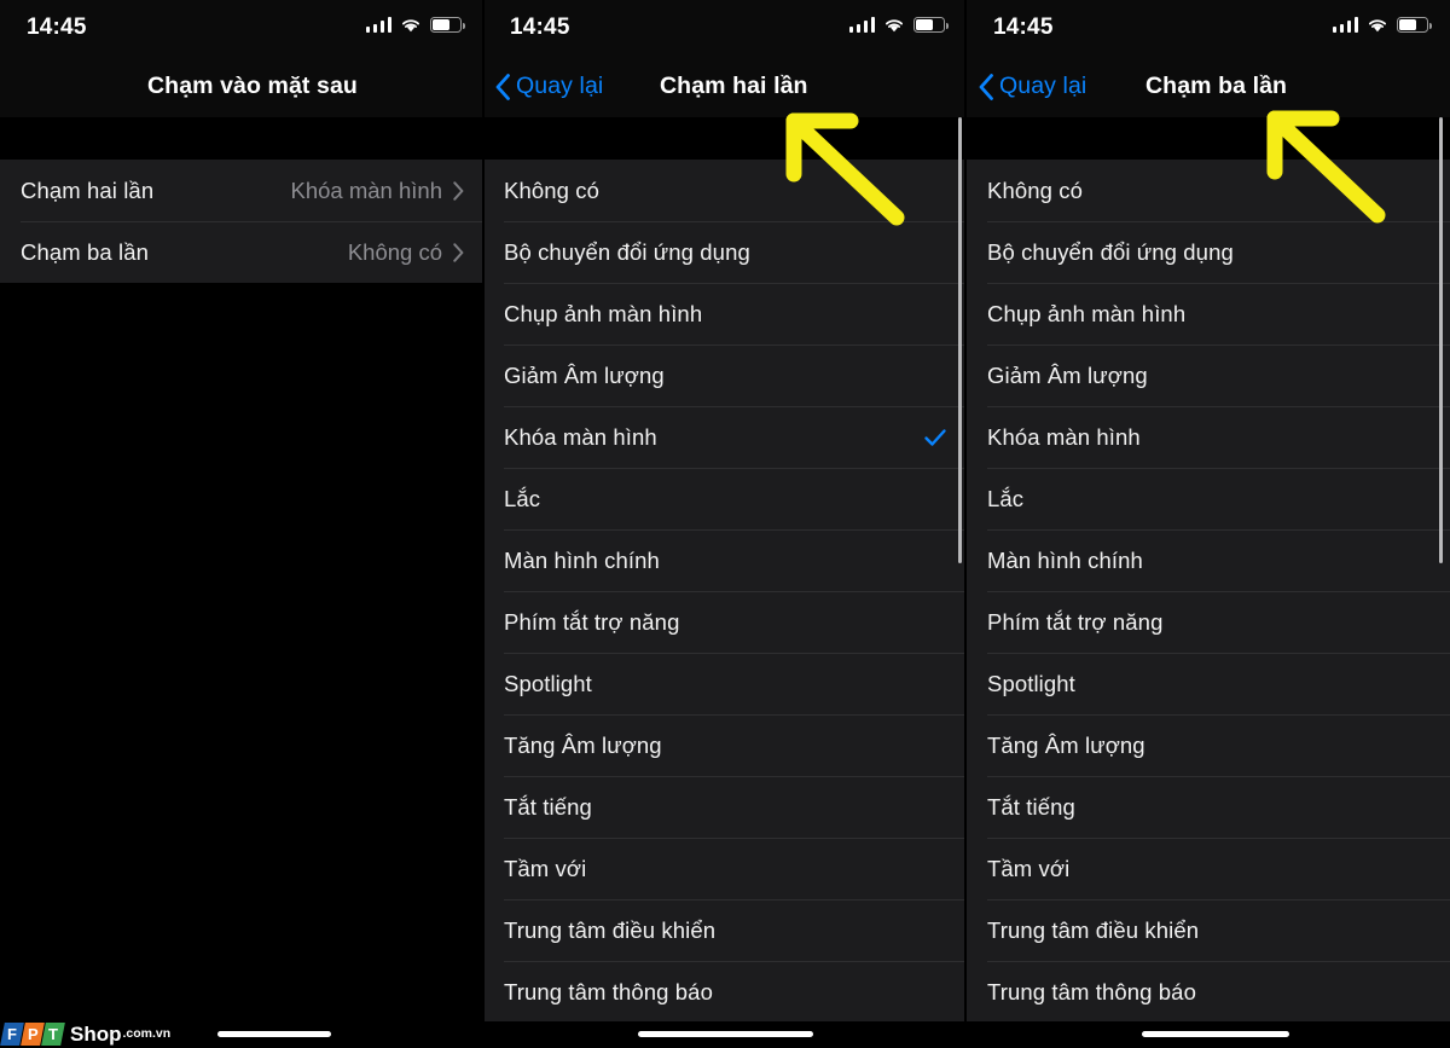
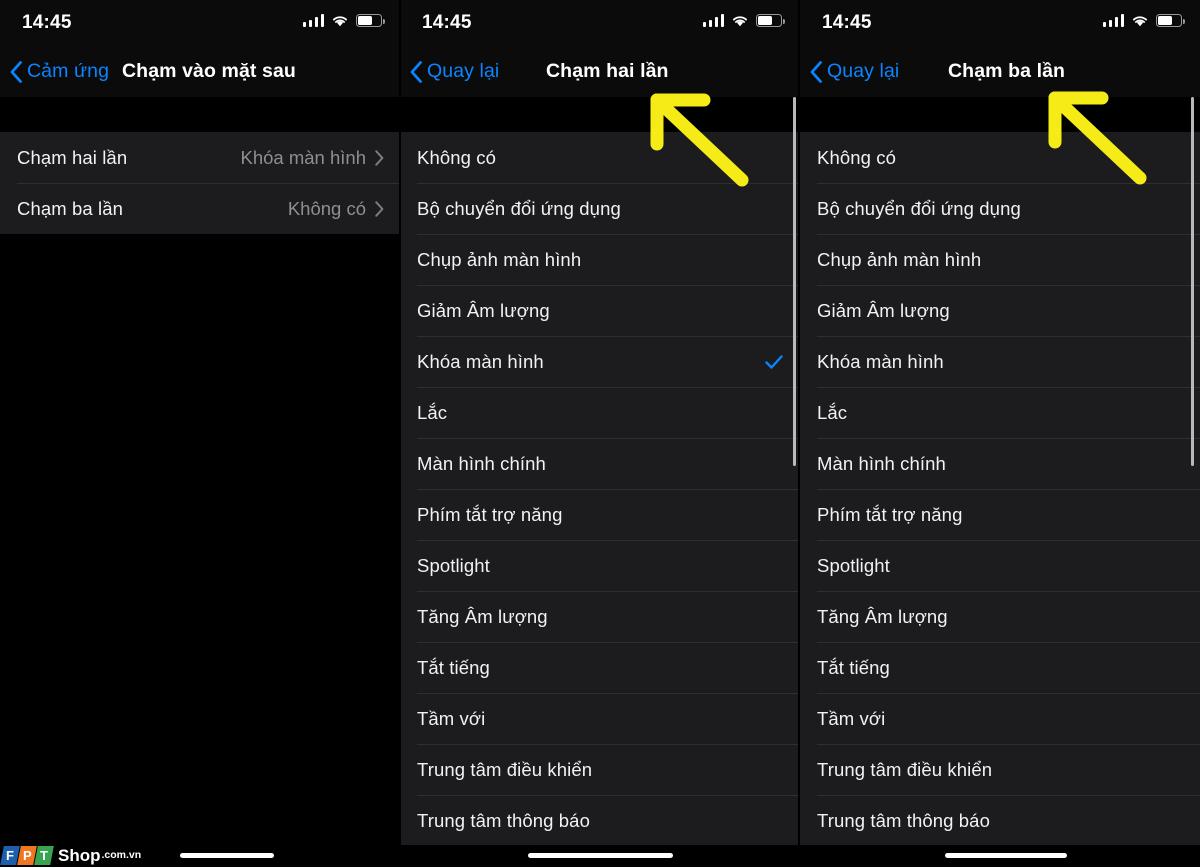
  14:45
+ Cảm ứng
  Chạm vào mặt sau
  Chạm hai lần
  Khóa màn hình
  Chạm ba lần
  Không có
  14:45
  Quay lại
  Chạm hai lần
  Không có
  Bộ chuyển đổi ứng dụng
  Chụp ảnh màn hình
  Giảm Âm lượng
  Khóa màn hình
  Lắc
  Màn hình chính
  Phím tắt trợ năng
  Spotlight
  Tăng Âm lượng
  Tắt tiếng
  Tầm với
  Trung tâm điều khiển
  Trung tâm thông báo
  14:45
  Quay lại
  Chạm ba lần
  Không có
  Bộ chuyển đổi ứng dụng
  Chụp ảnh màn hình
  Giảm Âm lượng
  Khóa màn hình
  Lắc
  Màn hình chính
  Phím tắt trợ năng
  Spotlight
  Tăng Âm lượng
  Tắt tiếng
  Tầm với
  Trung tâm điều khiển
  Trung tâm thông báo
  Shop
  .com.vn
